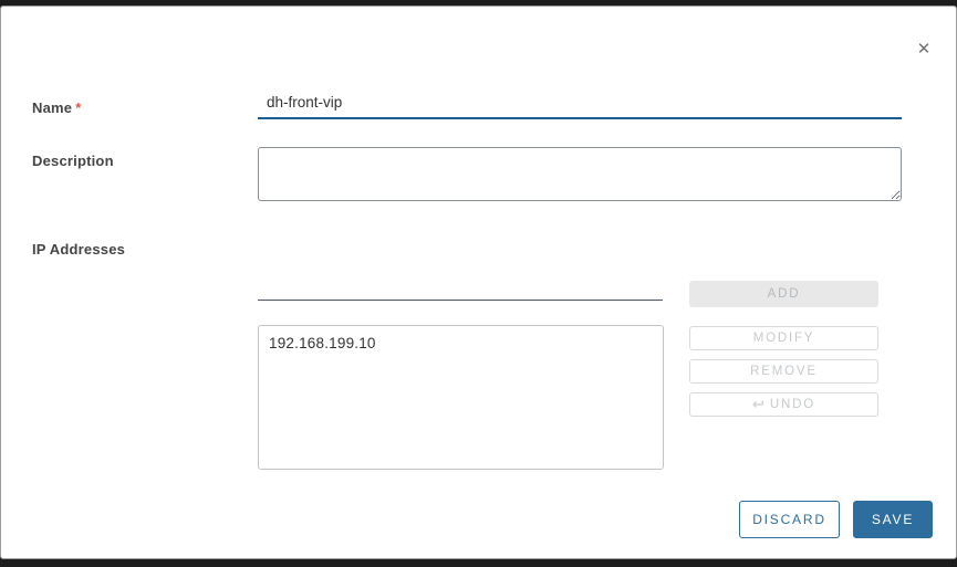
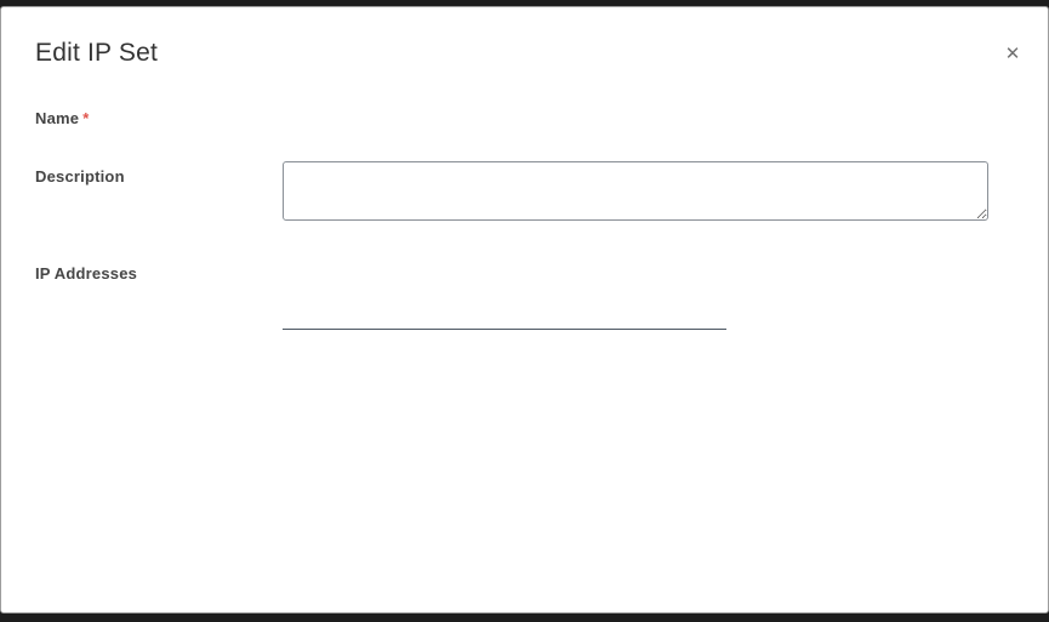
+ Edit IP Set
  ✕
  Name *
- dh-front-vip
  Description
  IP Addresses
- ADD
- 192.168.199.10
- MODIFY
- REMOVE
- ↩
- UNDO
- DISCARD
- SAVE
